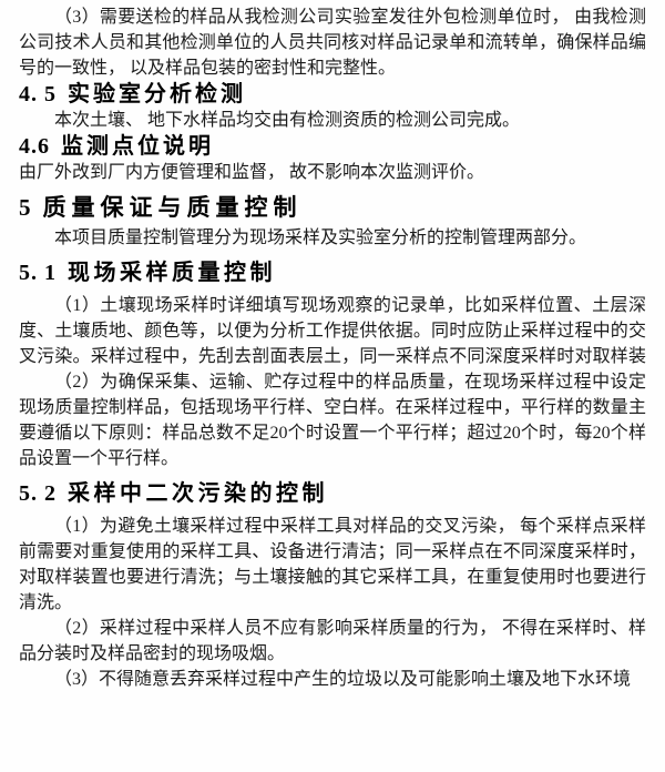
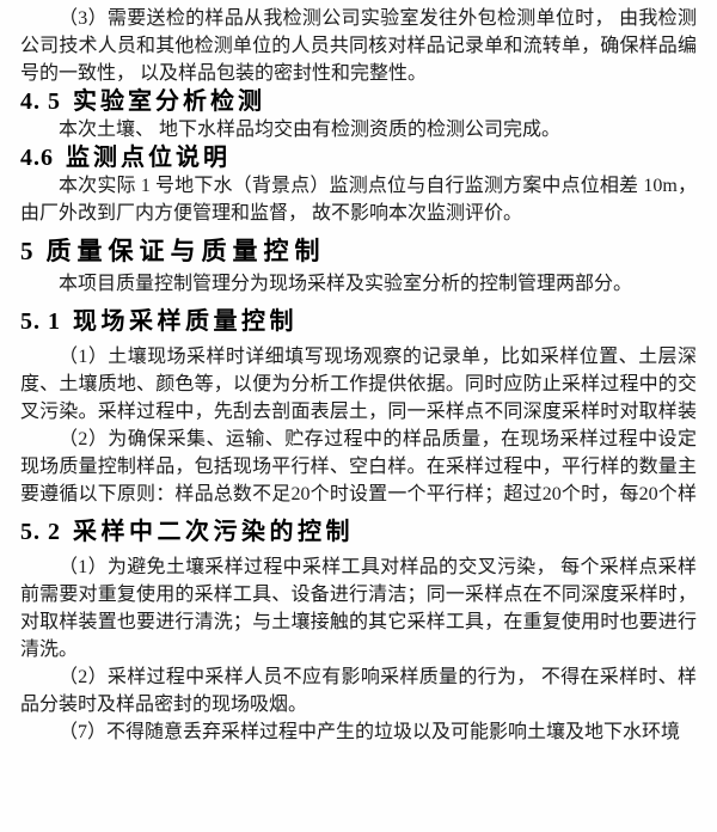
  （3）需要送检的样品从我检测公司实验室发往外包检测单位时， 由我检测
  公司技术人员和其他检测单位的人员共同核对样品记录单和流转单，确保样品编
  号的一致性， 以及样品包装的密封性和完整性。
  4. 5 实验室分析检测
  本次土壤、 地下水样品均交由有检测资质的检测公司完成。
  4.6 监测点位说明
+ 本次实际 1 号地下水（背景点）监测点位与自行监测方案中点位相差 10m，
  由厂外改到厂内方便管理和监督， 故不影响本次监测评价。
  5 质量保证与质量控制
  本项目质量控制管理分为现场采样及实验室分析的控制管理两部分。
  5. 1 现场采样质量控制
  （1）土壤现场采样时详细填写现场观察的记录单，比如采样位置、土层深
  度、土壤质地、颜色等，以便为分析工作提供依据。同时应防止采样过程中的交
  叉污染。采样过程中，先刮去剖面表层土，同一采样点不同深度采样时对取样装
  （2）为确保采集、运输、贮存过程中的样品质量，在现场采样过程中设定
  现场质量控制样品，包括现场平行样、空白样。在采样过程中，平行样的数量主
  要遵循以下原则：样品总数不足20个时设置一个平行样；超过20个时，每20个样
- 品设置一个平行样。
  5. 2 采样中二次污染的控制
  （1）为避免土壤采样过程中采样工具对样品的交叉污染， 每个采样点采样
  前需要对重复使用的采样工具、设备进行清洁；同一采样点在不同深度采样时，
  对取样装置也要进行清洗；与土壤接触的其它采样工具，在重复使用时也要进行
  清洗。
  （2）采样过程中采样人员不应有影响采样质量的行为， 不得在采样时、样
  品分装时及样品密封的现场吸烟。
- （3）不得随意丢弃采样过程中产生的垃圾以及可能影响土壤及地下水环境
+ （7）不得随意丢弃采样过程中产生的垃圾以及可能影响土壤及地下水环境
